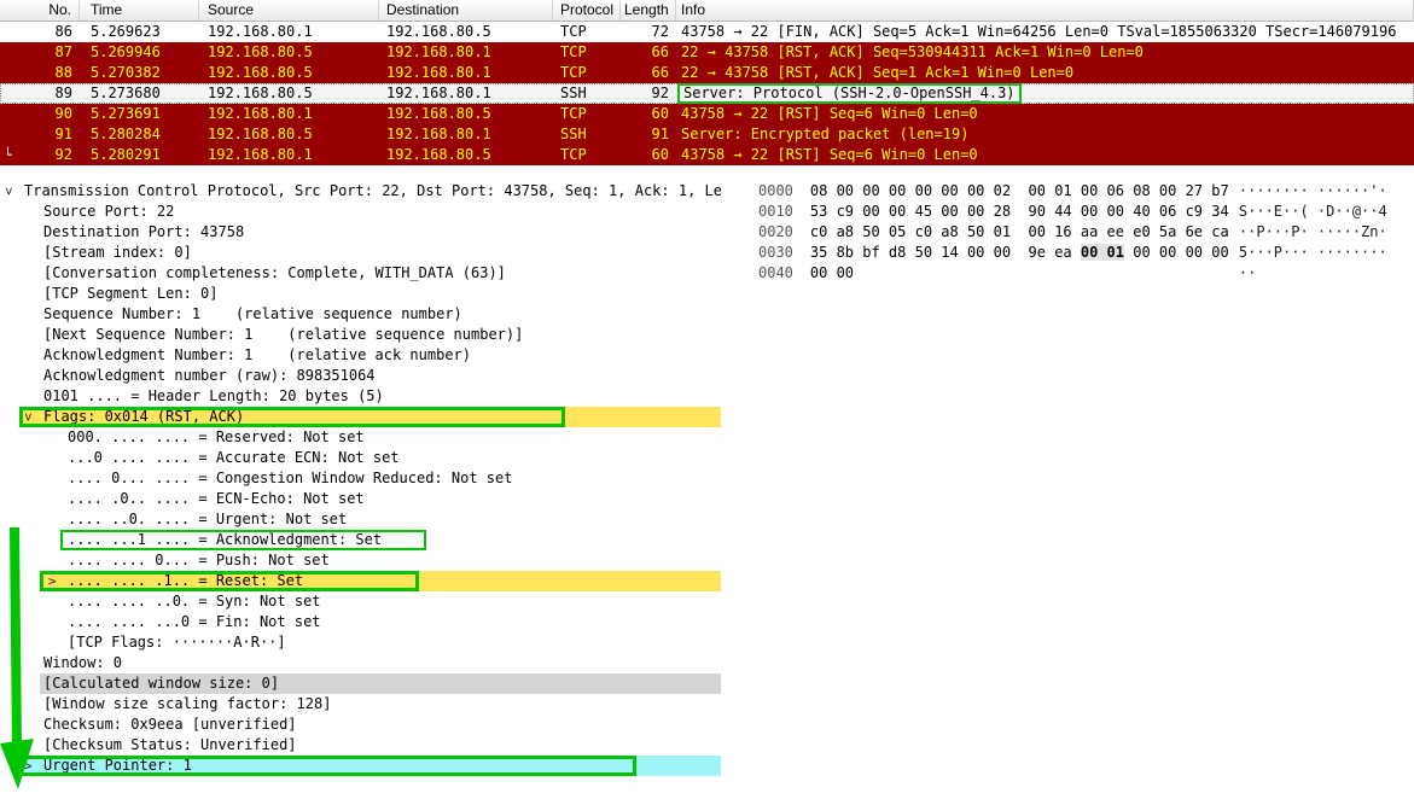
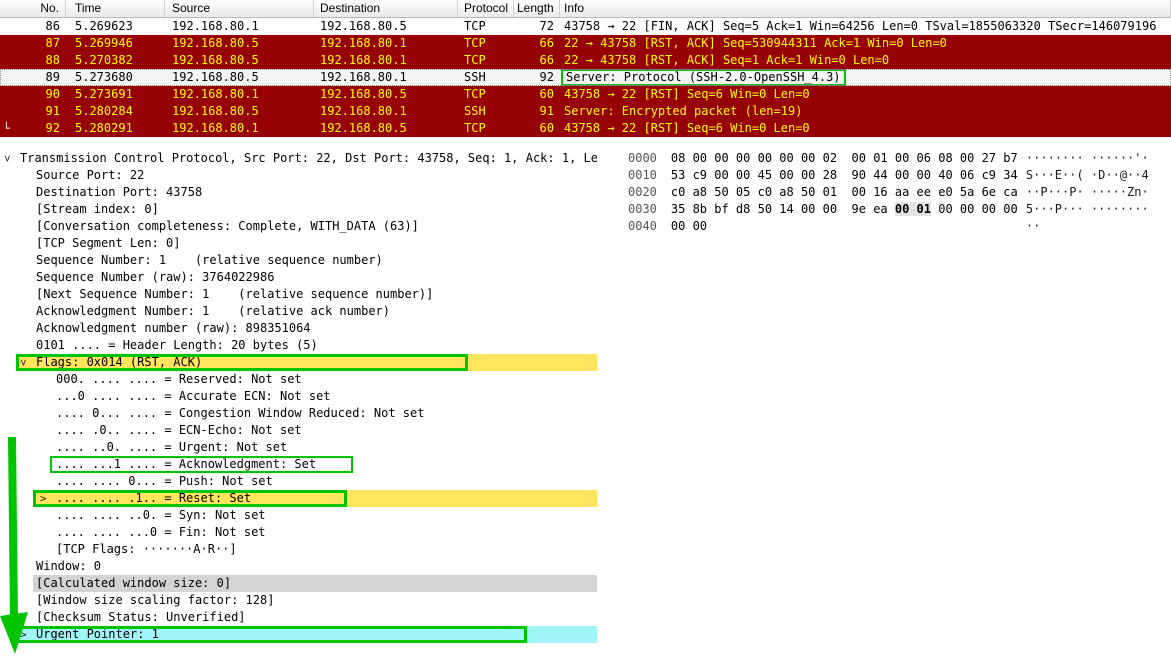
  No.
  Time
  Source
  Destination
  Protocol
  Length
  Info
  86
  5.269623
  192.168.80.1
  192.168.80.5
  TCP
  72
  43758 → 22 [FIN, ACK] Seq=5 Ack=1 Win=64256 Len=0 TSval=1855063320 TSecr=146079196
  87
  5.269946
  192.168.80.5
  192.168.80.1
  TCP
  66
  22 → 43758 [RST, ACK] Seq=530944311 Ack=1 Win=0 Len=0
  88
  5.270382
  192.168.80.5
  192.168.80.1
  TCP
  66
  22 → 43758 [RST, ACK] Seq=1 Ack=1 Win=0 Len=0
  89
  5.273680
  192.168.80.5
  192.168.80.1
  SSH
  92
  Server: Protocol (SSH-2.0-OpenSSH_4.3)
  90
  5.273691
  192.168.80.1
  192.168.80.5
  TCP
  60
  43758 → 22 [RST] Seq=6 Win=0 Len=0
  91
  5.280284
  192.168.80.5
  192.168.80.1
  SSH
  91
  Server: Encrypted packet (len=19)
  92
  5.280291
  192.168.80.1
  192.168.80.5
  TCP
  60
  43758 → 22 [RST] Seq=6 Win=0 Len=0
  └
  Transmission Control Protocol, Src Port: 22, Dst Port: 43758, Seq: 1, Ack: 1, Le
  Source Port: 22
  Destination Port: 43758
  [Stream index: 0]
  [Conversation completeness: Complete, WITH_DATA (63)]
  [TCP Segment Len: 0]
  Sequence Number: 1 (relative sequence number)
+ Sequence Number (raw): 3764022986
  [Next Sequence Number: 1 (relative sequence number)]
  Acknowledgment Number: 1 (relative ack number)
  Acknowledgment number (raw): 898351064
  0101 .... = Header Length: 20 bytes (5)
  Flags: 0x014 (RST, ACK)
  000. .... .... = Reserved: Not set
  ...0 .... .... = Accurate ECN: Not set
  .... 0... .... = Congestion Window Reduced: Not set
  .... .0.. .... = ECN-Echo: Not set
  .... ..0. .... = Urgent: Not set
  .... ...1 .... = Acknowledgment: Set
  .... .... 0... = Push: Not set
  >
  .... .... .1.. = Reset: Set
  .... .... ..0. = Syn: Not set
  .... .... ...0 = Fin: Not set
  [TCP Flags: ·······A·R··]
  Window: 0
  [Calculated window size: 0]
  [Window size scaling factor: 128]
- Checksum: 0x9eea [unverified]
  [Checksum Status: Unverified]
  >
  Urgent Pointer: 1
  0000 08 00 00 00 00 00 00 02 00 01 00 06 08 00 27 b7 ········ ······'·
  0010 53 c9 00 00 45 00 00 28 90 44 00 00 40 06 c9 34 S···E··( ·D··@··4
  0020 c0 a8 50 05 c0 a8 50 01 00 16 aa ee e0 5a 6e ca ··P···P· ·····Zn·
  0030 35 8b bf d8 50 14 00 00 9e ea 00 01 00 00 00 00 5···P··· ········
  0040 00 00 ··
